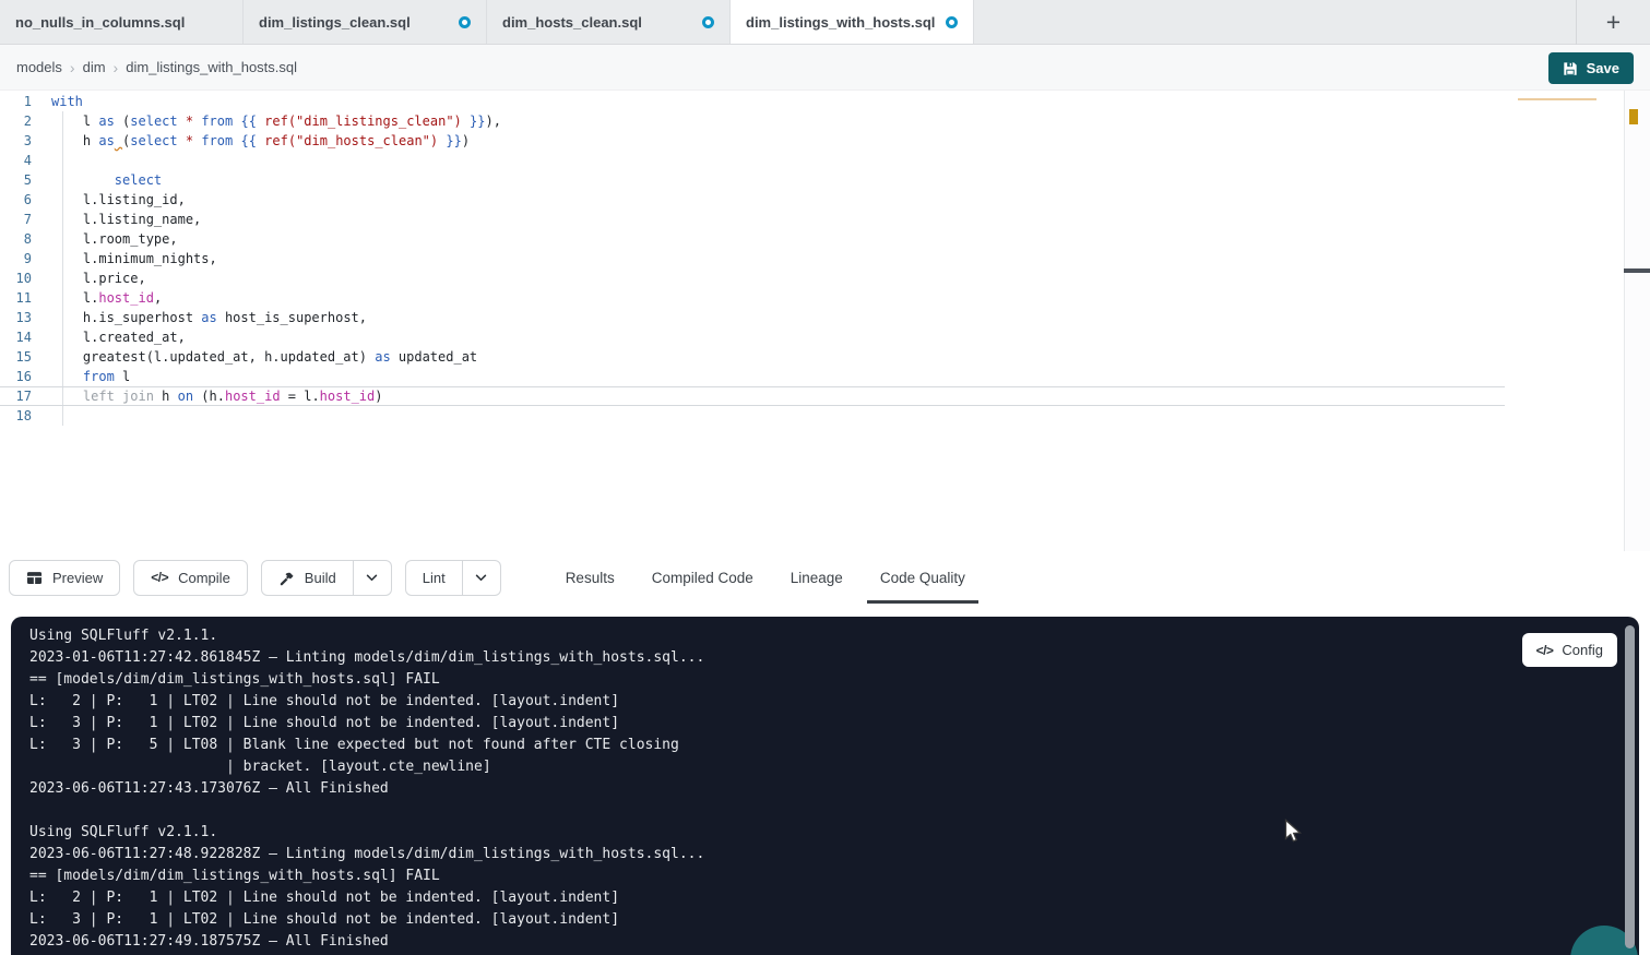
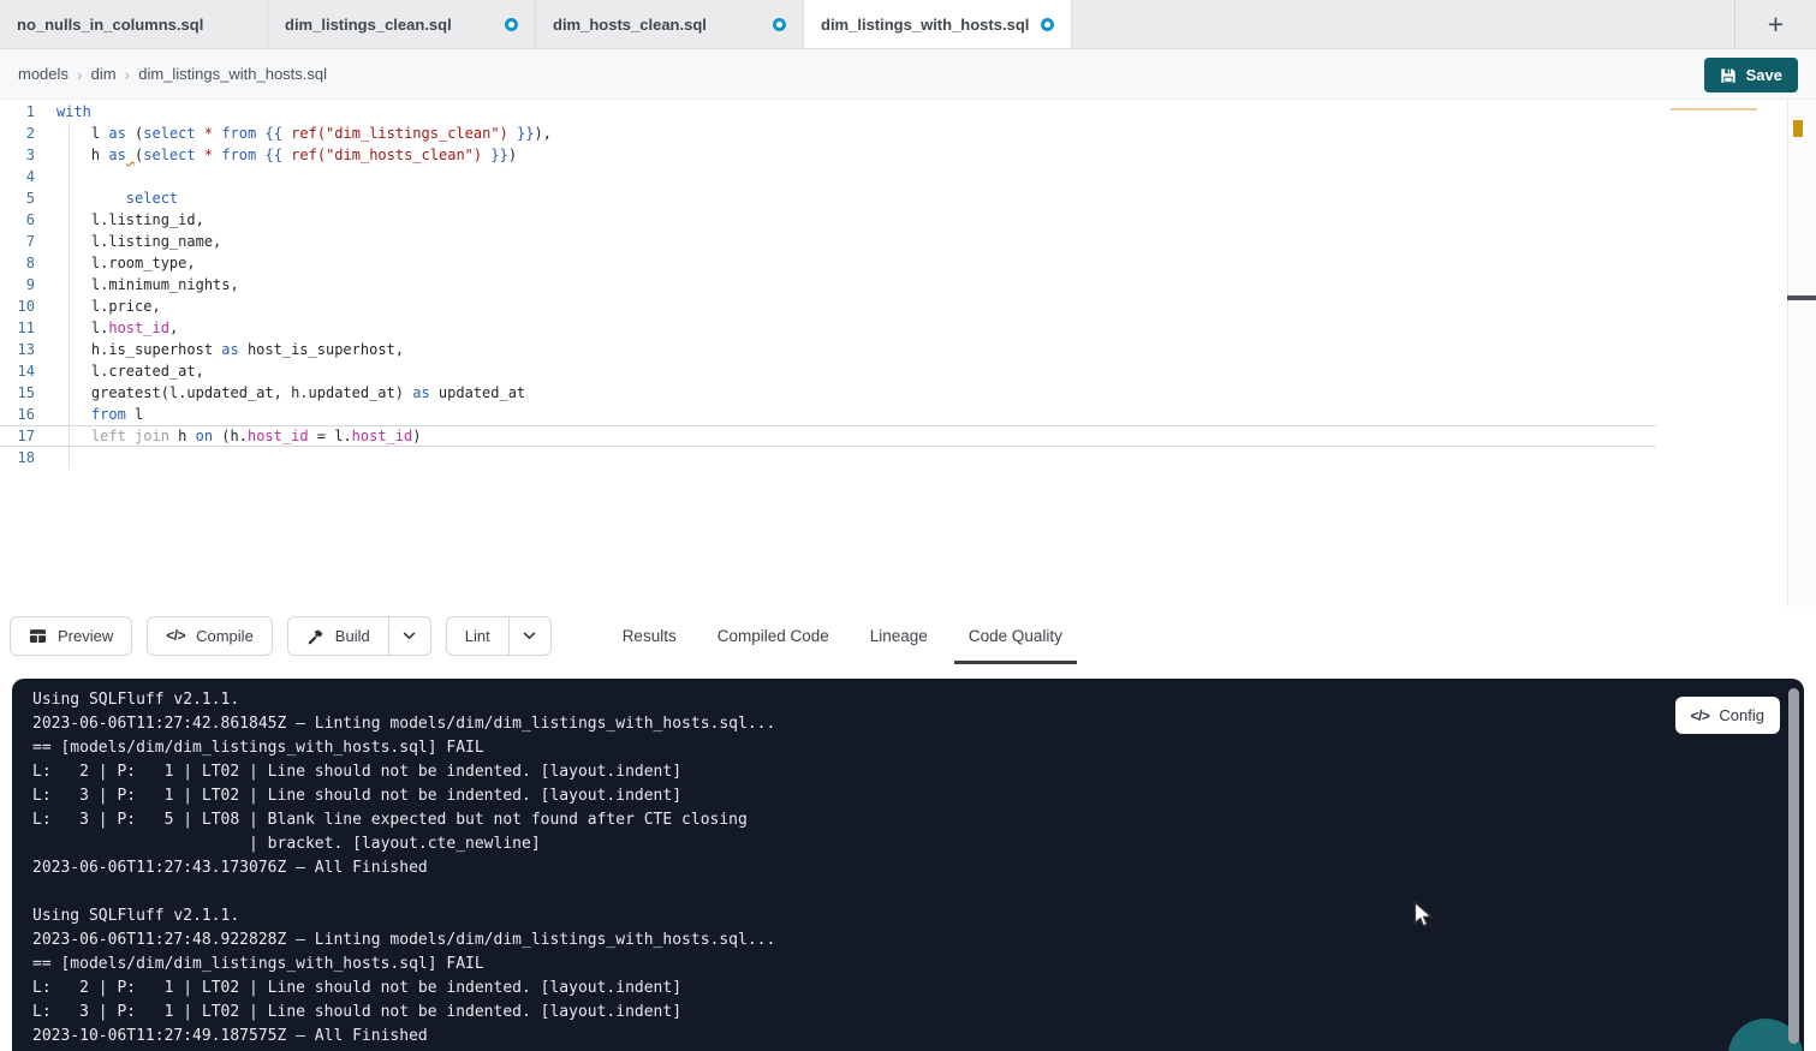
  no_nulls_in_columns.sql
  dim_listings_clean.sql
  dim_hosts_clean.sql
  dim_listings_with_hosts.sql
  +
  models
  ›
  dim
  ›
  dim_listings_with_hosts.sql
  Save
  1
  with
  2
  l as (select * from {{ ref("dim_listings_clean") }}),
  3
  h as (select * from {{ ref("dim_hosts_clean") }})
  4
  5
  select
  6
  l.listing_id,
  7
  l.listing_name,
  8
  l.room_type,
  9
  l.minimum_nights,
  10
  l.price,
  11
  l.host_id,
  13
  h.is_superhost as host_is_superhost,
  14
  l.created_at,
  15
  greatest(l.updated_at, h.updated_at) as updated_at
  16
  from l
  17
  left join h on (h.host_id = l.host_id)
  18
  Preview
  </>
  Compile
  Build
  Lint
  Results
  Compiled Code
  Lineage
  Code Quality
  Using SQLFluff v2.1.1.
- 2023-01-06T11:27:42.861845Z — Linting models/dim/dim_listings_with_hosts.sql...
+ 2023-06-06T11:27:42.861845Z — Linting models/dim/dim_listings_with_hosts.sql...
  == [models/dim/dim_listings_with_hosts.sql] FAIL
  L: 2 | P: 1 | LT02 | Line should not be indented. [layout.indent]
  L: 3 | P: 1 | LT02 | Line should not be indented. [layout.indent]
  L: 3 | P: 5 | LT08 | Blank line expected but not found after CTE closing
  | bracket. [layout.cte_newline]
  2023-06-06T11:27:43.173076Z — All Finished
  Using SQLFluff v2.1.1.
  2023-06-06T11:27:48.922828Z — Linting models/dim/dim_listings_with_hosts.sql...
  == [models/dim/dim_listings_with_hosts.sql] FAIL
  L: 2 | P: 1 | LT02 | Line should not be indented. [layout.indent]
  L: 3 | P: 1 | LT02 | Line should not be indented. [layout.indent]
- 2023-06-06T11:27:49.187575Z — All Finished
+ 2023-10-06T11:27:49.187575Z — All Finished
  </>
  Config
